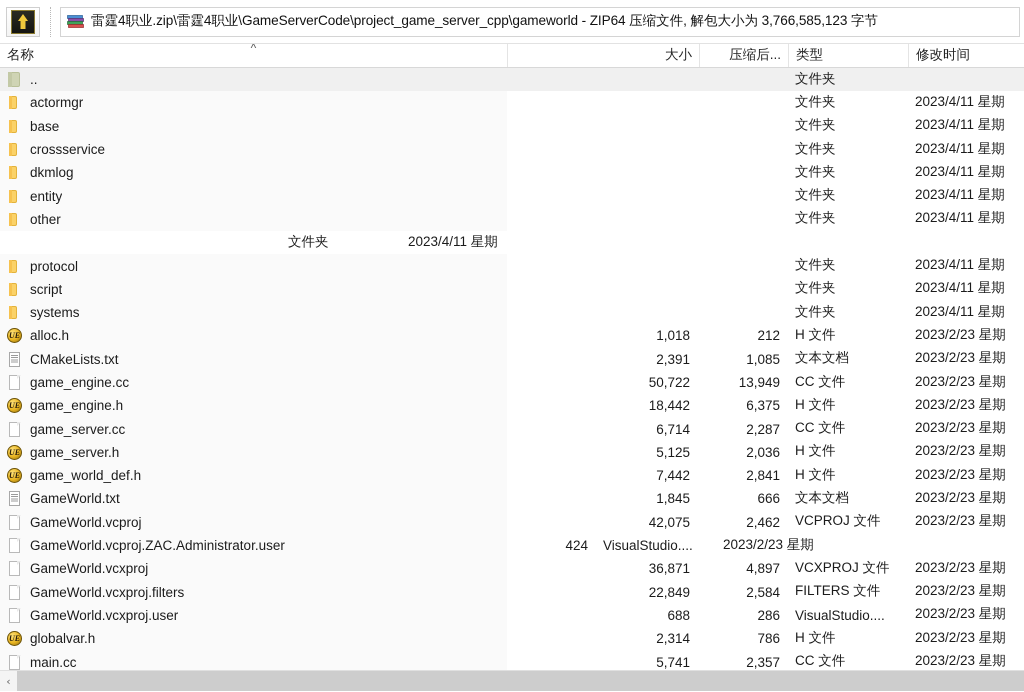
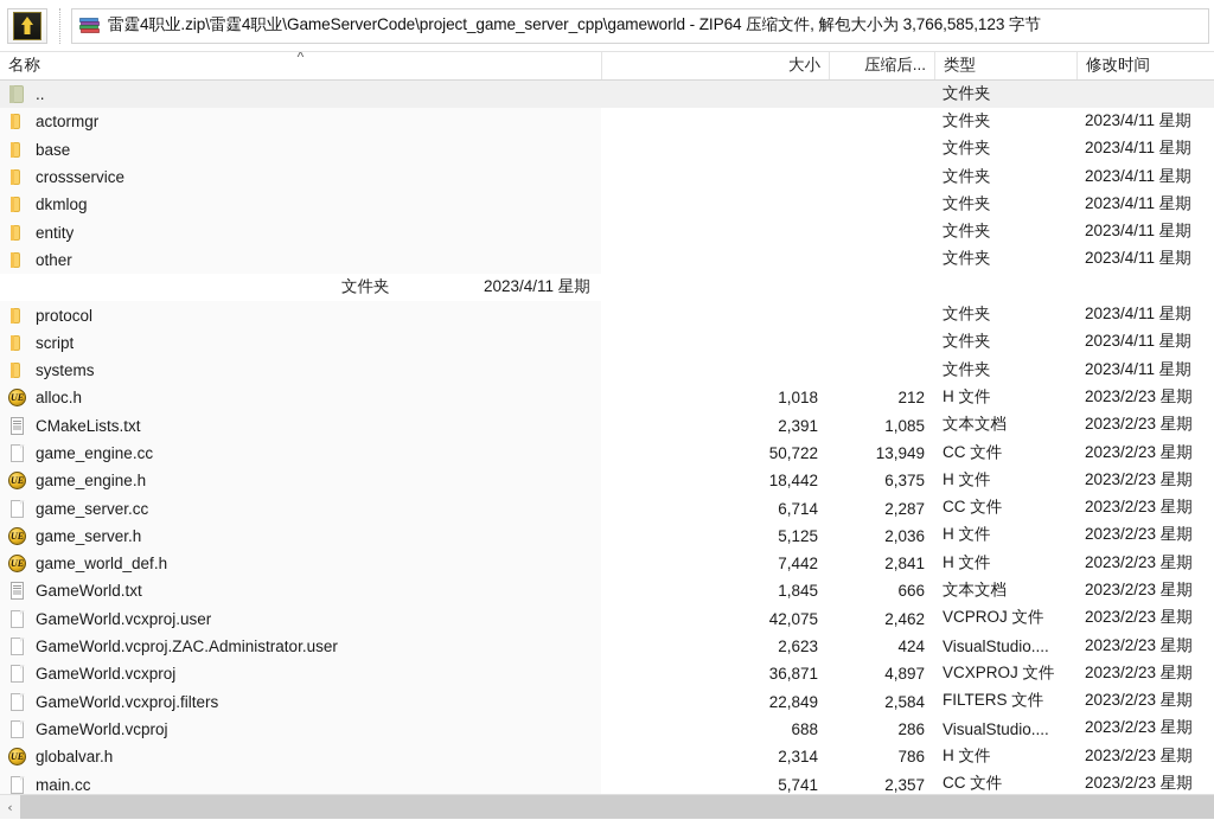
  雷霆4职业.zip\雷霆4职业\GameServerCode\project_game_server_cpp\gameworld - ZIP64 压缩文件, 解包大小为 3,766,585,123 字节
  名称
  ^
  大小
  压缩后...
  类型
  修改时间
  ..
  文件夹
  actormgr
  文件夹
  2023/4/11 星期
  base
  文件夹
  2023/4/11 星期
  crossservice
  文件夹
  2023/4/11 星期
  dkmlog
  文件夹
  2023/4/11 星期
  entity
  文件夹
  2023/4/11 星期
  other
  文件夹
  2023/4/11 星期
  文件夹
  2023/4/11 星期
  protocol
  文件夹
  2023/4/11 星期
  script
  文件夹
  2023/4/11 星期
  systems
  文件夹
  2023/4/11 星期
  alloc.h
  1,018
  212
  H 文件
  2023/2/23 星期
  CMakeLists.txt
  2,391
  1,085
  文本文档
  2023/2/23 星期
  game_engine.cc
  50,722
  13,949
  CC 文件
  2023/2/23 星期
  game_engine.h
  18,442
  6,375
  H 文件
  2023/2/23 星期
  game_server.cc
  6,714
  2,287
  CC 文件
  2023/2/23 星期
  game_server.h
  5,125
  2,036
  H 文件
  2023/2/23 星期
  game_world_def.h
  7,442
  2,841
  H 文件
  2023/2/23 星期
  GameWorld.txt
  1,845
  666
  文本文档
  2023/2/23 星期
- GameWorld.vcproj
+ GameWorld.vcxproj.user
  42,075
  2,462
  VCPROJ 文件
  2023/2/23 星期
  GameWorld.vcproj.ZAC.Administrator.user
+ 2,623
  424
  VisualStudio....
  2023/2/23 星期
  GameWorld.vcxproj
  36,871
  4,897
  VCXPROJ 文件
  2023/2/23 星期
  GameWorld.vcxproj.filters
  22,849
  2,584
  FILTERS 文件
  2023/2/23 星期
- GameWorld.vcxproj.user
+ GameWorld.vcproj
  688
  286
  VisualStudio....
  2023/2/23 星期
  globalvar.h
  2,314
  786
  H 文件
  2023/2/23 星期
  main.cc
  5,741
  2,357
  CC 文件
  2023/2/23 星期
  ‹
